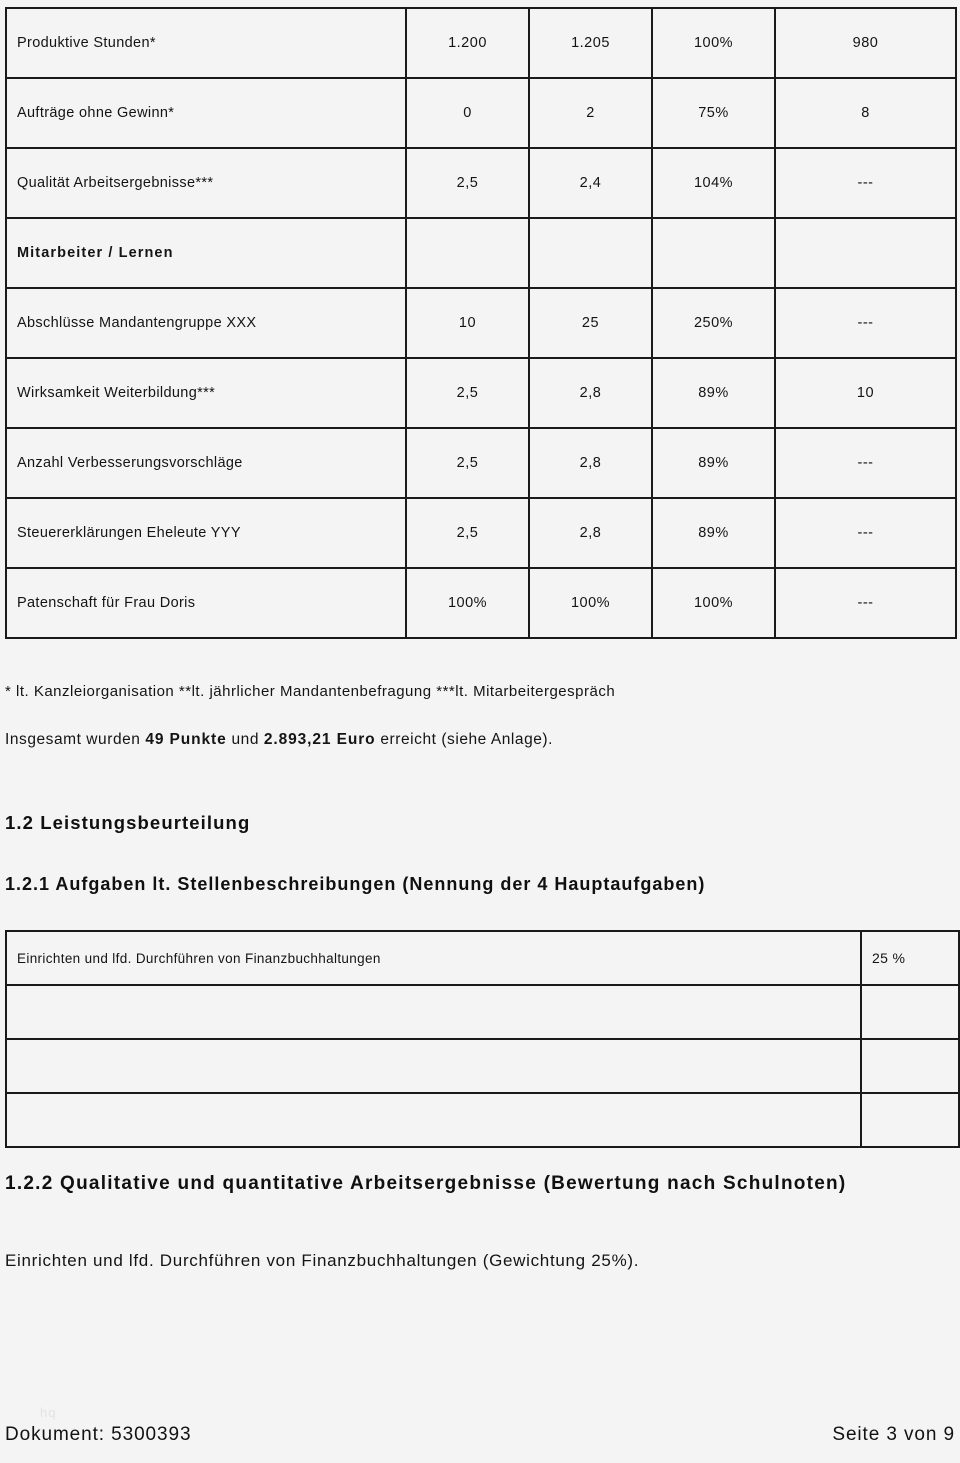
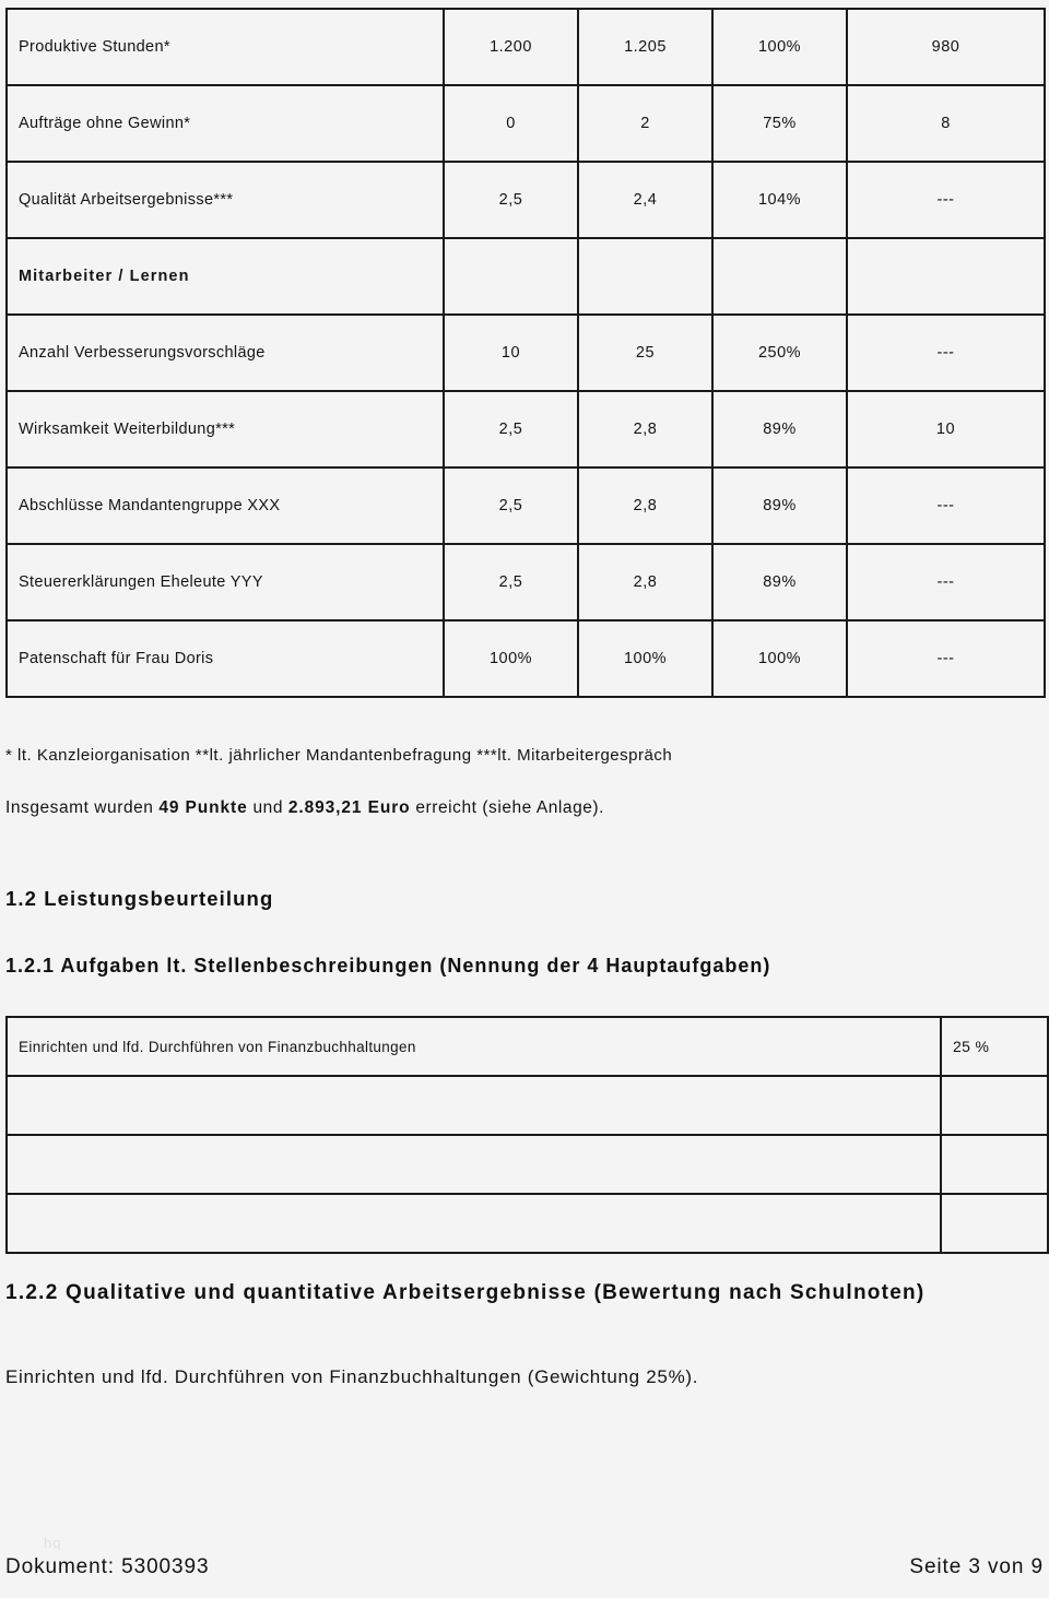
  Produktive Stunden*	1.200	1.205	100%	980
  Aufträge ohne Gewinn*	0	2	75%	8
  Qualität Arbeitsergebnisse***	2,5	2,4	104%	---
  Mitarbeiter / Lernen
- Abschlüsse Mandantengruppe XXX	10	25	250%	---
+ Anzahl Verbesserungsvorschläge	10	25	250%	---
  Wirksamkeit Weiterbildung***	2,5	2,8	89%	10
- Anzahl Verbesserungsvorschläge	2,5	2,8	89%	---
+ Abschlüsse Mandantengruppe XXX	2,5	2,8	89%	---
  Steuererklärungen Eheleute YYY	2,5	2,8	89%	---
  Patenschaft für Frau Doris	100%	100%	100%	---
  * lt. Kanzleiorganisation **lt. jährlicher Mandantenbefragung ***lt. Mitarbeitergespräch
  Insgesamt wurden 49 Punkte und 2.893,21 Euro erreicht (siehe Anlage).
  1.2 Leistungsbeurteilung
  1.2.1 Aufgaben lt. Stellenbeschreibungen (Nennung der 4 Hauptaufgaben)
  Einrichten und lfd. Durchführen von Finanzbuchhaltungen	25 %
  1.2.2 Qualitative und quantitative Arbeitsergebnisse (Bewertung nach Schulnoten)
  Einrichten und lfd. Durchführen von Finanzbuchhaltungen (Gewichtung 25%).
  Dokument: 5300393
  Seite 3 von 9
